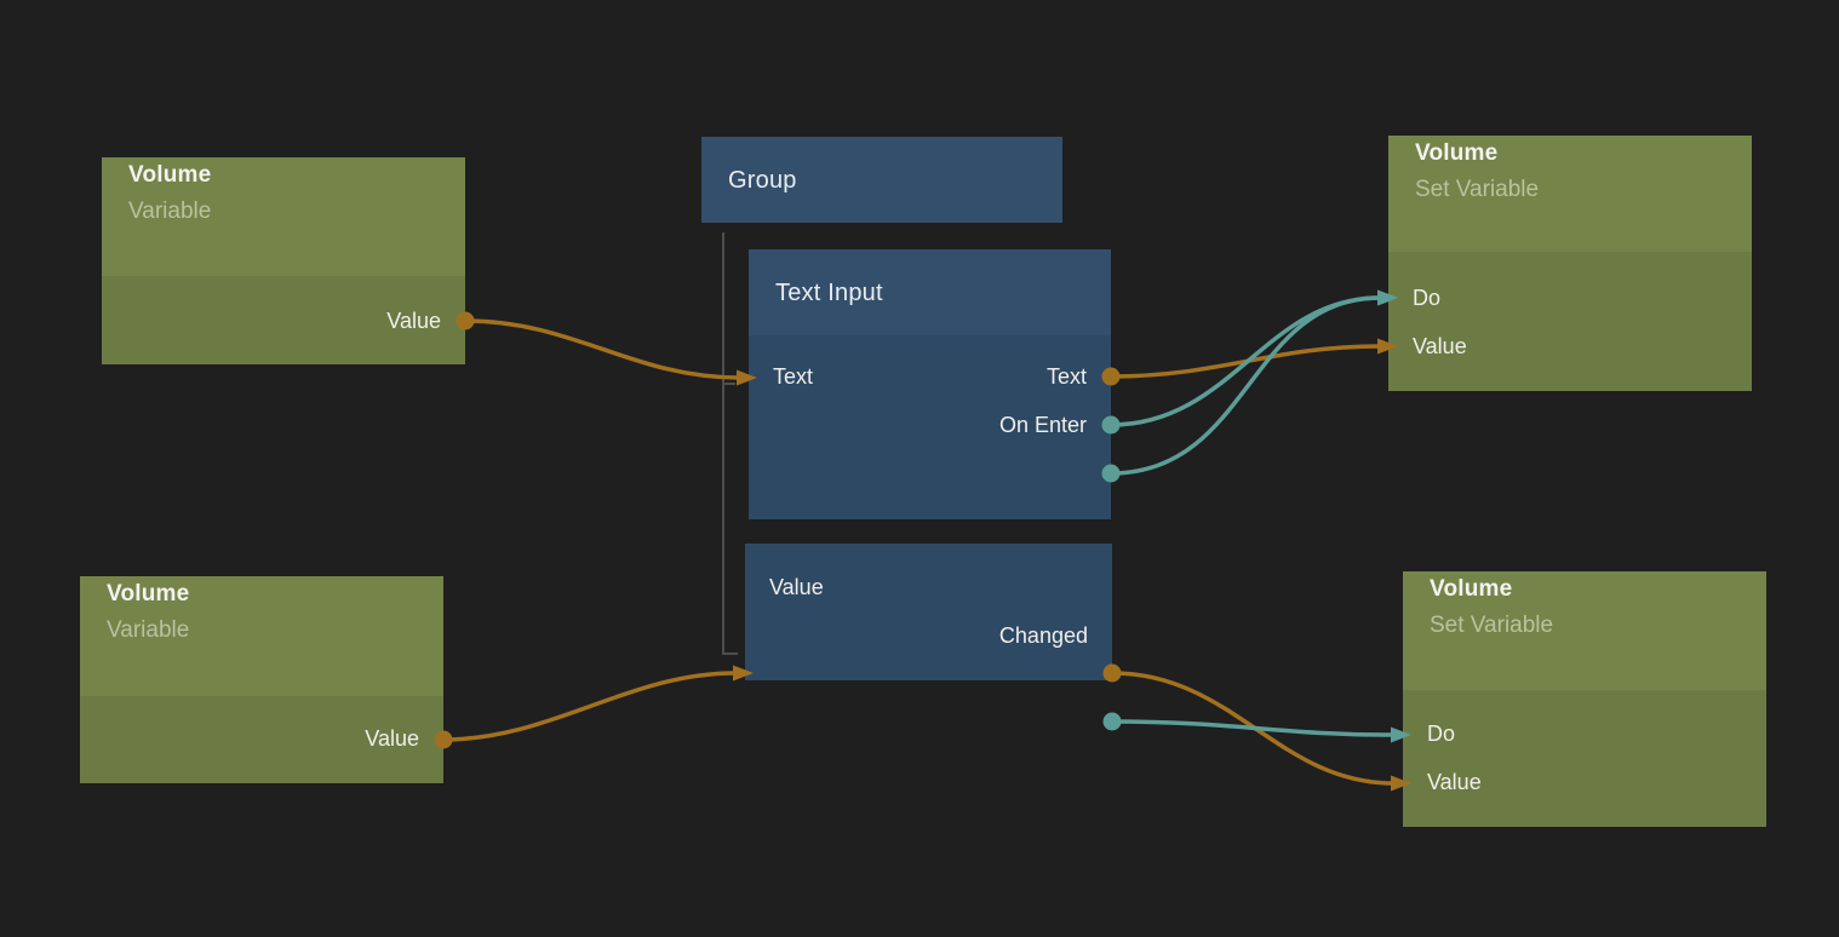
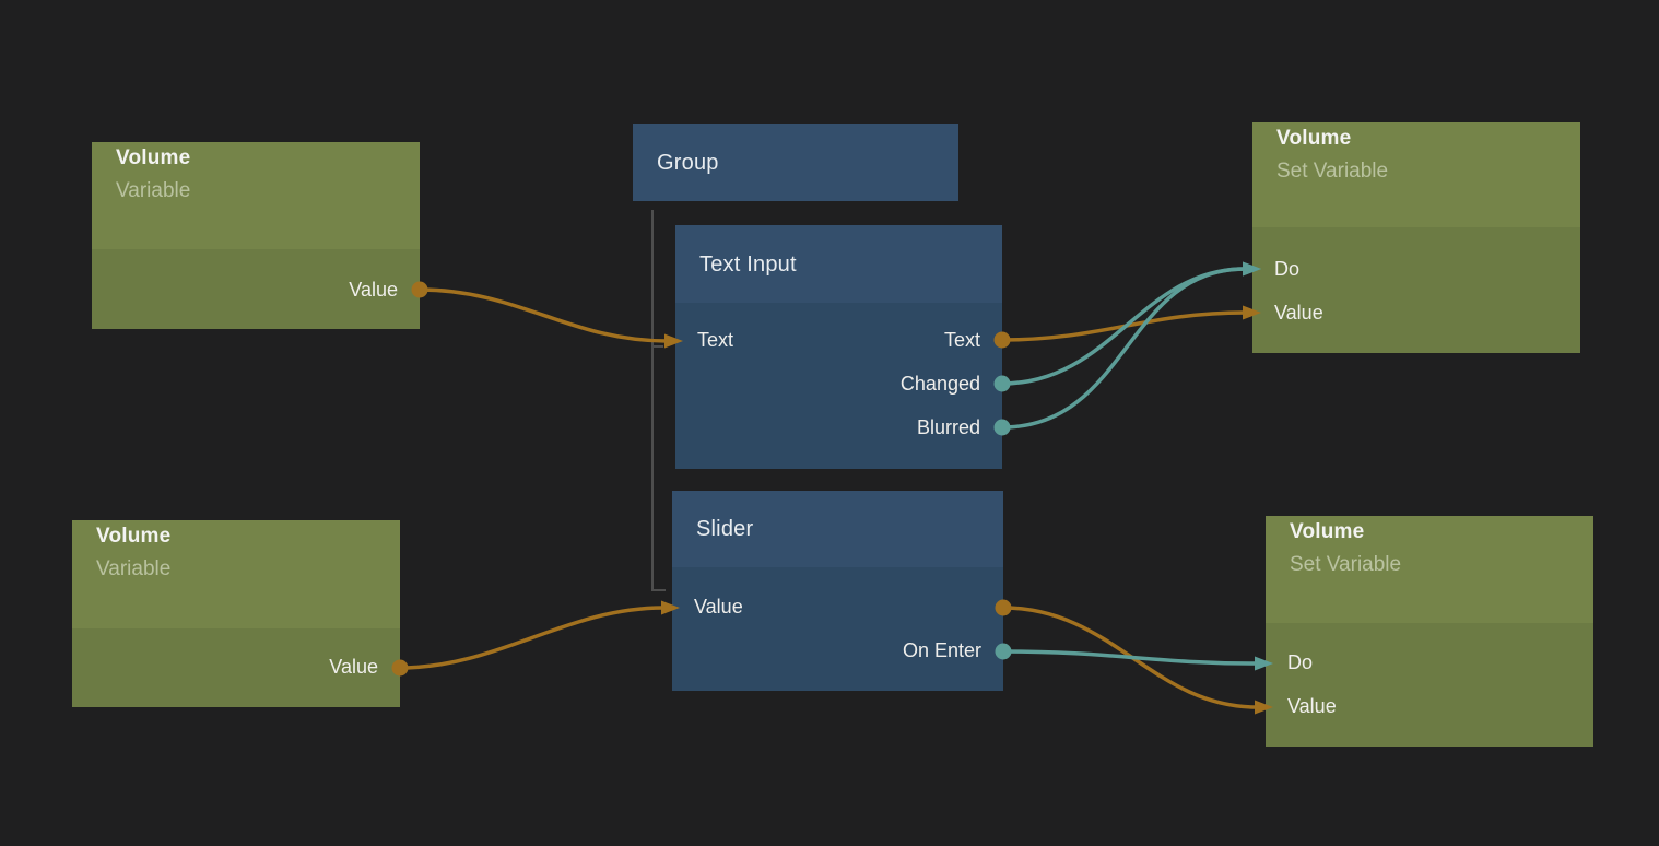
  Volume
  Variable
  Value
  Volume
  Variable
  Value
  Group
  Text Input
  Text
  Text
- On Enter
+ Changed
+ Blurred
+ Slider
  Value
- Changed
+ On Enter
  Volume
  Set Variable
  Do
  Value
  Volume
  Set Variable
  Do
  Value
